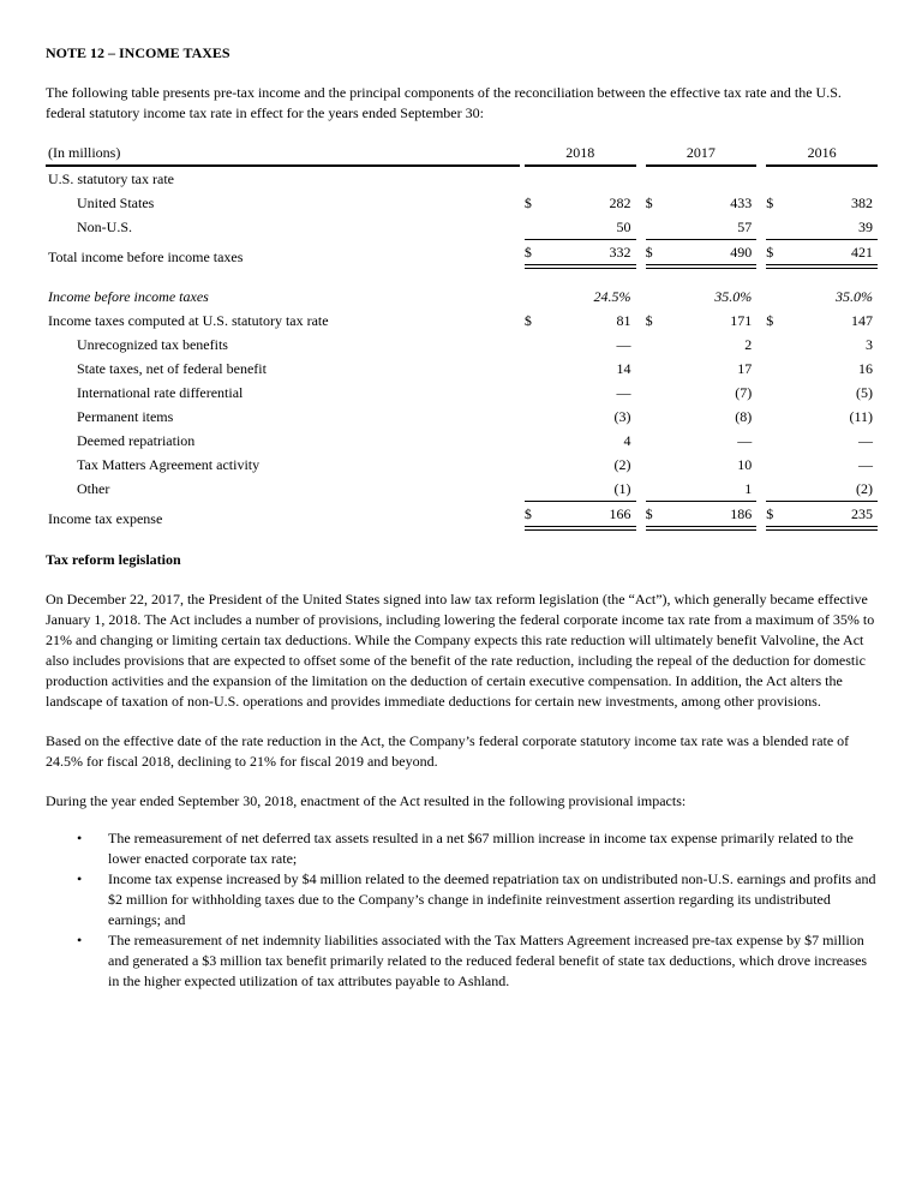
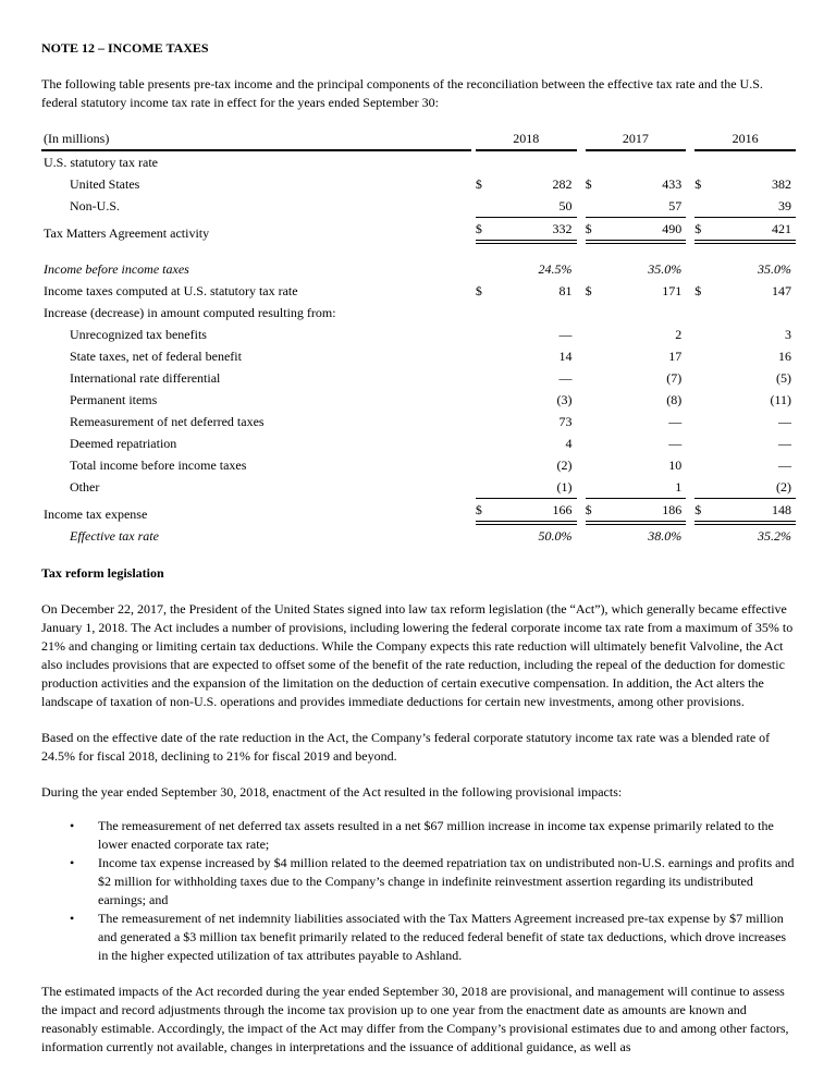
  NOTE 12 – INCOME TAXES
  The following table presents pre-tax income and the principal components of the reconciliation between the effective tax rate and the U.S. federal statutory income tax rate in effect for the years ended September 30:
  (In millions)		2018		2017		2016
  U.S. statutory tax rate
  United States		$	282		$	433		$	382
  Non-U.S.			50			57			39
- Total income before income taxes		$	332		$	490		$	421
+ Tax Matters Agreement activity		$	332		$	490		$	421
  Income before income taxes			24.5%			35.0%			35.0%
  Income taxes computed at U.S. statutory tax rate		$	81		$	171		$	147
+ Increase (decrease) in amount computed resulting from:
  Unrecognized tax benefits			—			2			3
  State taxes, net of federal benefit			14			17			16
  International rate differential			—			(7)			(5)
  Permanent items			(3)			(8)			(11)
+ Remeasurement of net deferred taxes			73			—			—
  Deemed repatriation			4			—			—
- Tax Matters Agreement activity			(2)			10			—
+ Total income before income taxes			(2)			10			—
  Other			(1)			1			(2)
- Income tax expense		$	166		$	186		$	235
+ Income tax expense		$	166		$	186		$	148
+ Effective tax rate			50.0%			38.0%			35.2%
  Tax reform legislation
  On December 22, 2017, the President of the United States signed into law tax reform legislation (the “Act”), which generally became effective January 1, 2018. The Act includes a number of provisions, including lowering the federal corporate income tax rate from a maximum of 35% to 21% and changing or limiting certain tax deductions. While the Company expects this rate reduction will ultimately benefit Valvoline, the Act also includes provisions that are expected to offset some of the benefit of the rate reduction, including the repeal of the deduction for domestic production activities and the expansion of the limitation on the deduction of certain executive compensation. In addition, the Act alters the landscape of taxation of non-U.S. operations and provides immediate deductions for certain new investments, among other provisions.
  Based on the effective date of the rate reduction in the Act, the Company’s federal corporate statutory income tax rate was a blended rate of 24.5% for fiscal 2018, declining to 21% for fiscal 2019 and beyond.
  During the year ended September 30, 2018, enactment of the Act resulted in the following provisional impacts:
  •
  The remeasurement of net deferred tax assets resulted in a net $67 million increase in income tax expense primarily related to the lower enacted corporate tax rate;
  •
  Income tax expense increased by $4 million related to the deemed repatriation tax on undistributed non-U.S. earnings and profits and $2 million for withholding taxes due to the Company’s change in indefinite reinvestment assertion regarding its undistributed earnings; and
  •
  The remeasurement of net indemnity liabilities associated with the Tax Matters Agreement increased pre-tax expense by $7 million and generated a $3 million tax benefit primarily related to the reduced federal benefit of state tax deductions, which drove increases in the higher expected utilization of tax attributes payable to Ashland.
+ The estimated impacts of the Act recorded during the year ended September 30, 2018 are provisional, and management will continue to assess the impact and record adjustments through the income tax provision up to one year from the enactment date as amounts are known and reasonably estimable. Accordingly, the impact of the Act may differ from the Company’s provisional estimates due to and among other factors, information currently not available, changes in interpretations and the issuance of additional guidance, as well as
